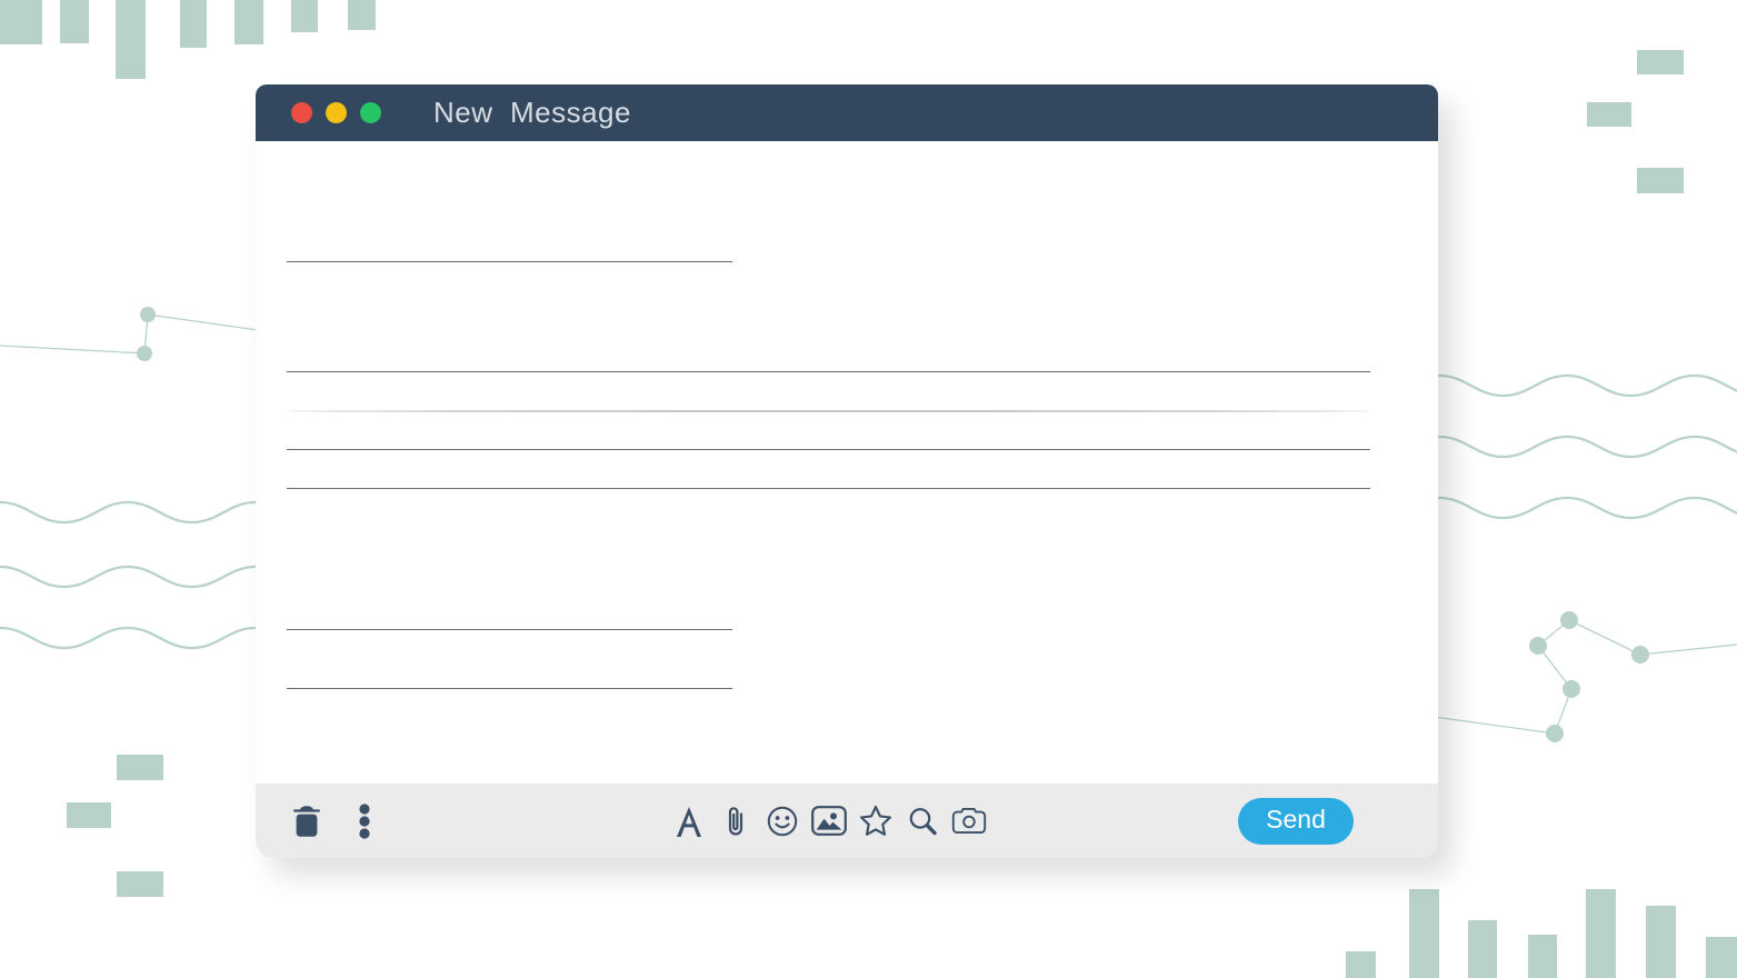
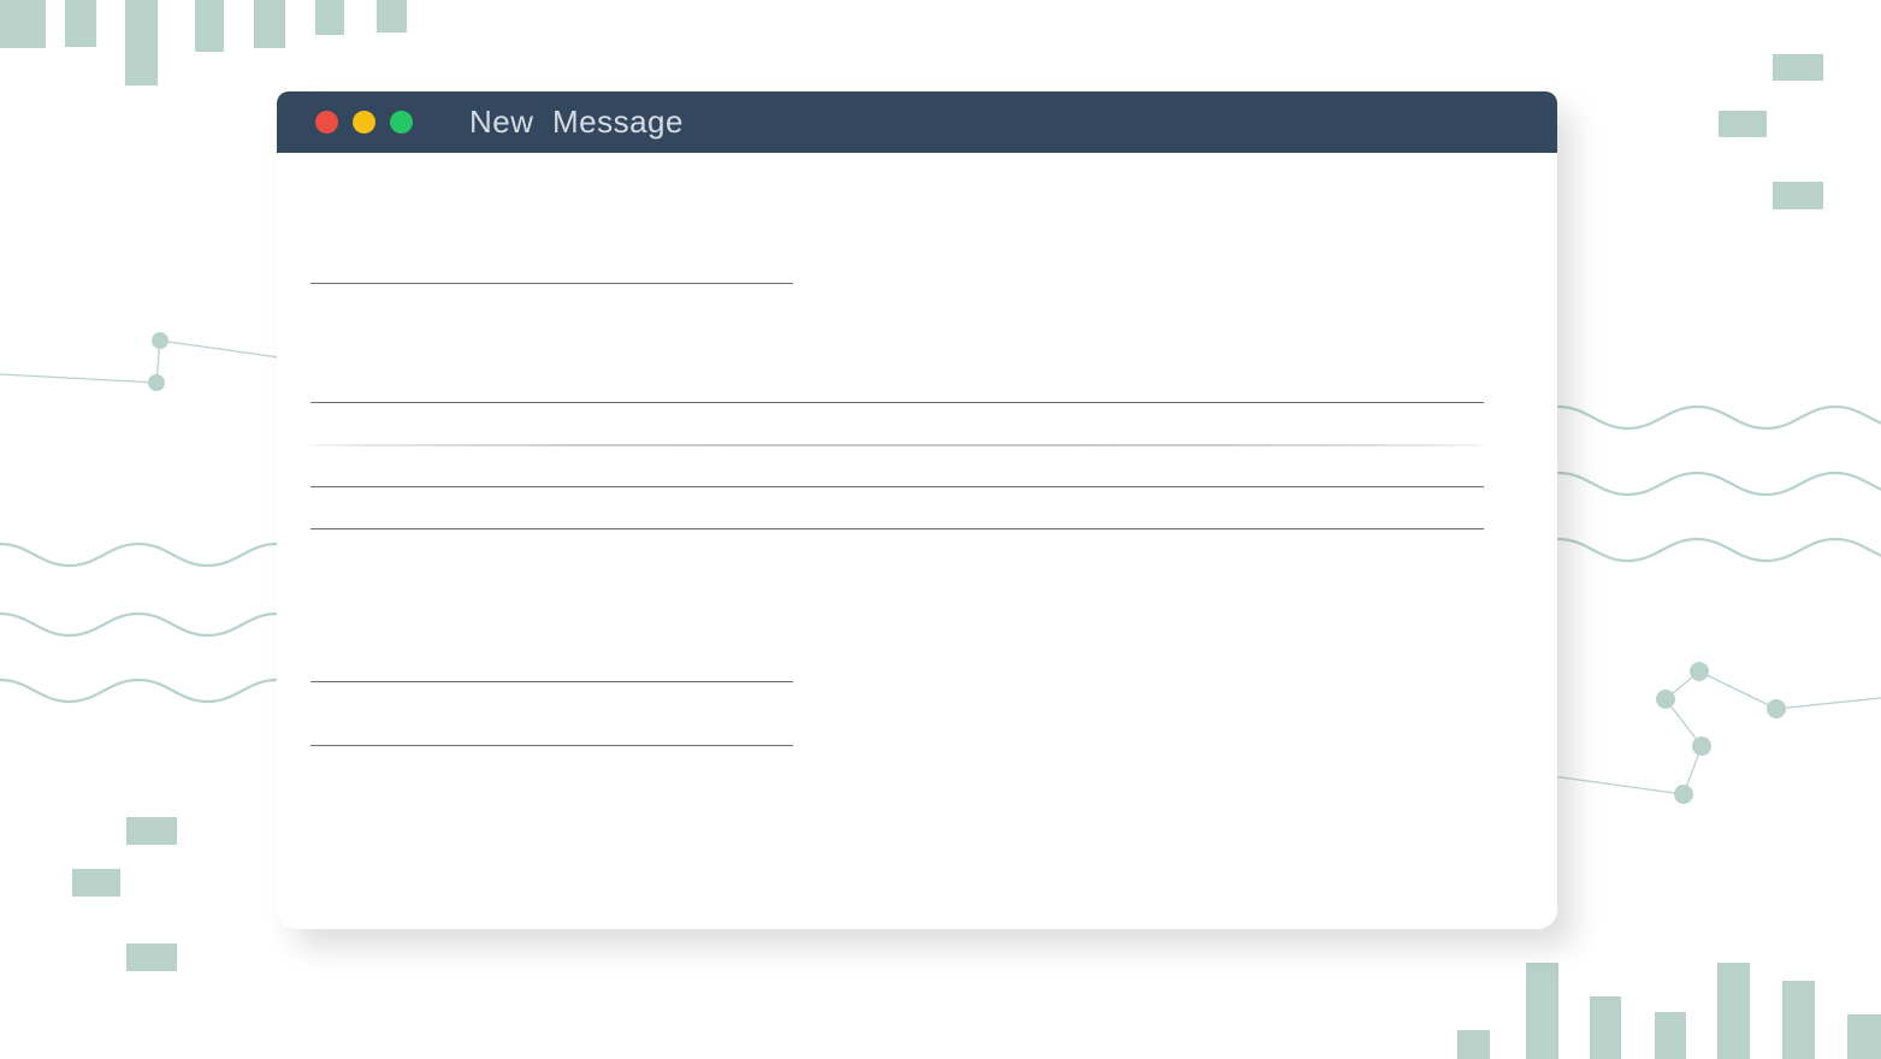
  New Message
- Send
